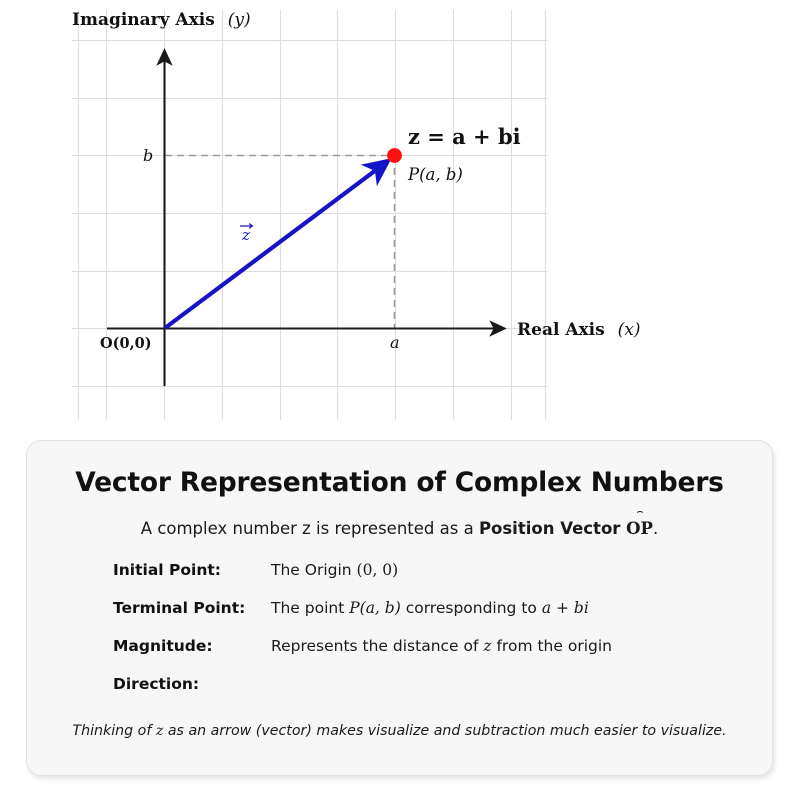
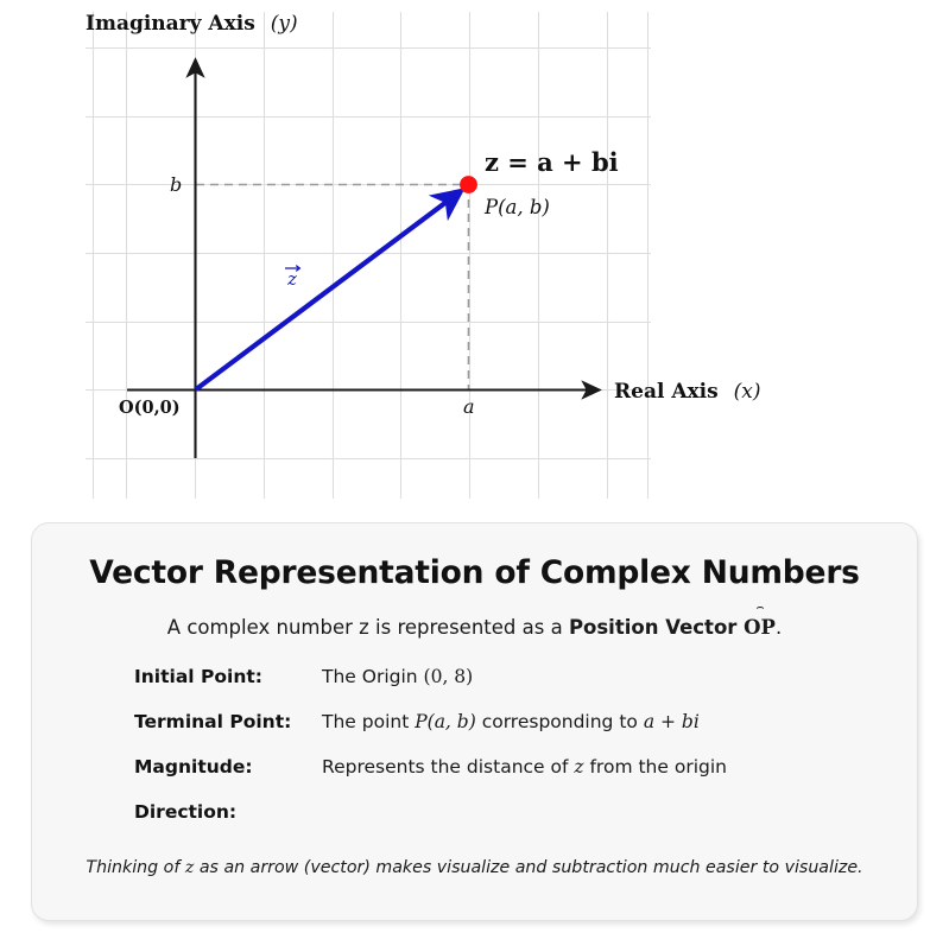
  Imaginary Axis (y)
  Real Axis (x)
  O(0,0)
  a
  b
  z = a + bi
  P(a, b)
  z
  Vector Representation of Complex Numbers
  A complex number z is represented as a Position Vector OP.
  Initial Point:
- The Origin (0, 0)
+ The Origin (0, 8)
  Terminal Point:
  The point P(a, b) corresponding to a + bi
  Magnitude:
  Represents the distance of z from the origin
  Direction:
  Thinking of z as an arrow (vector) makes visualize and subtraction much easier to visualize.
